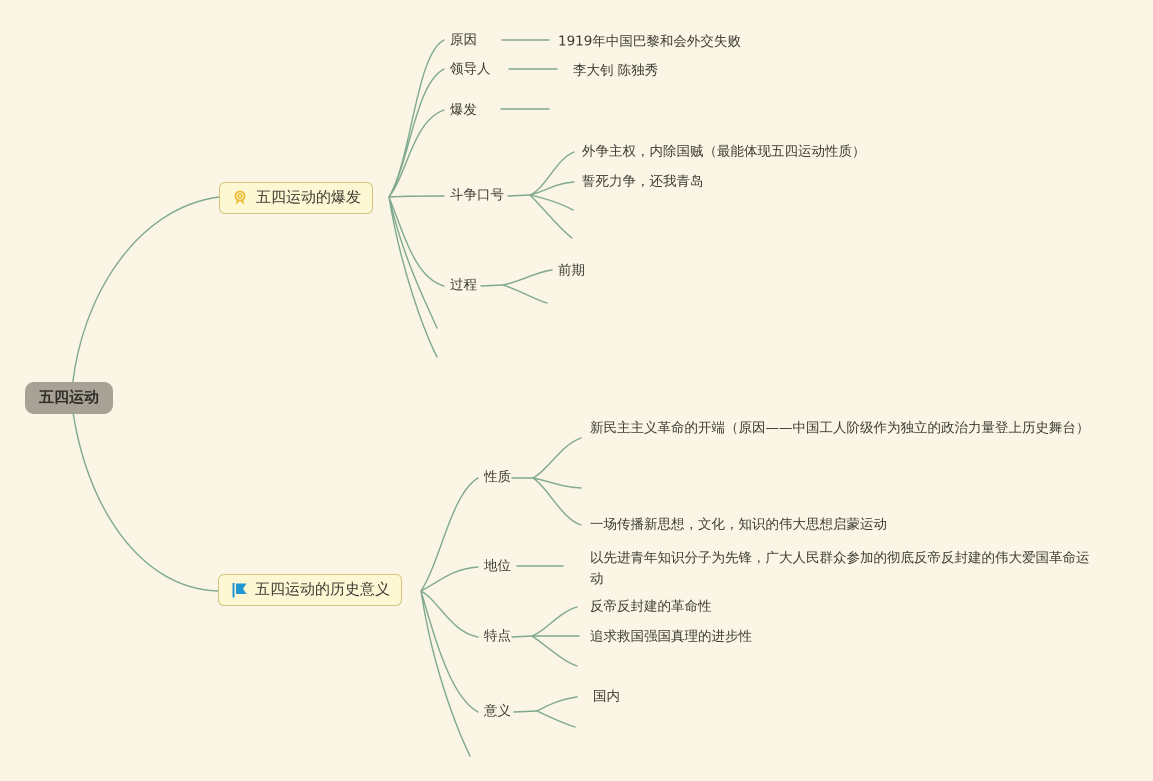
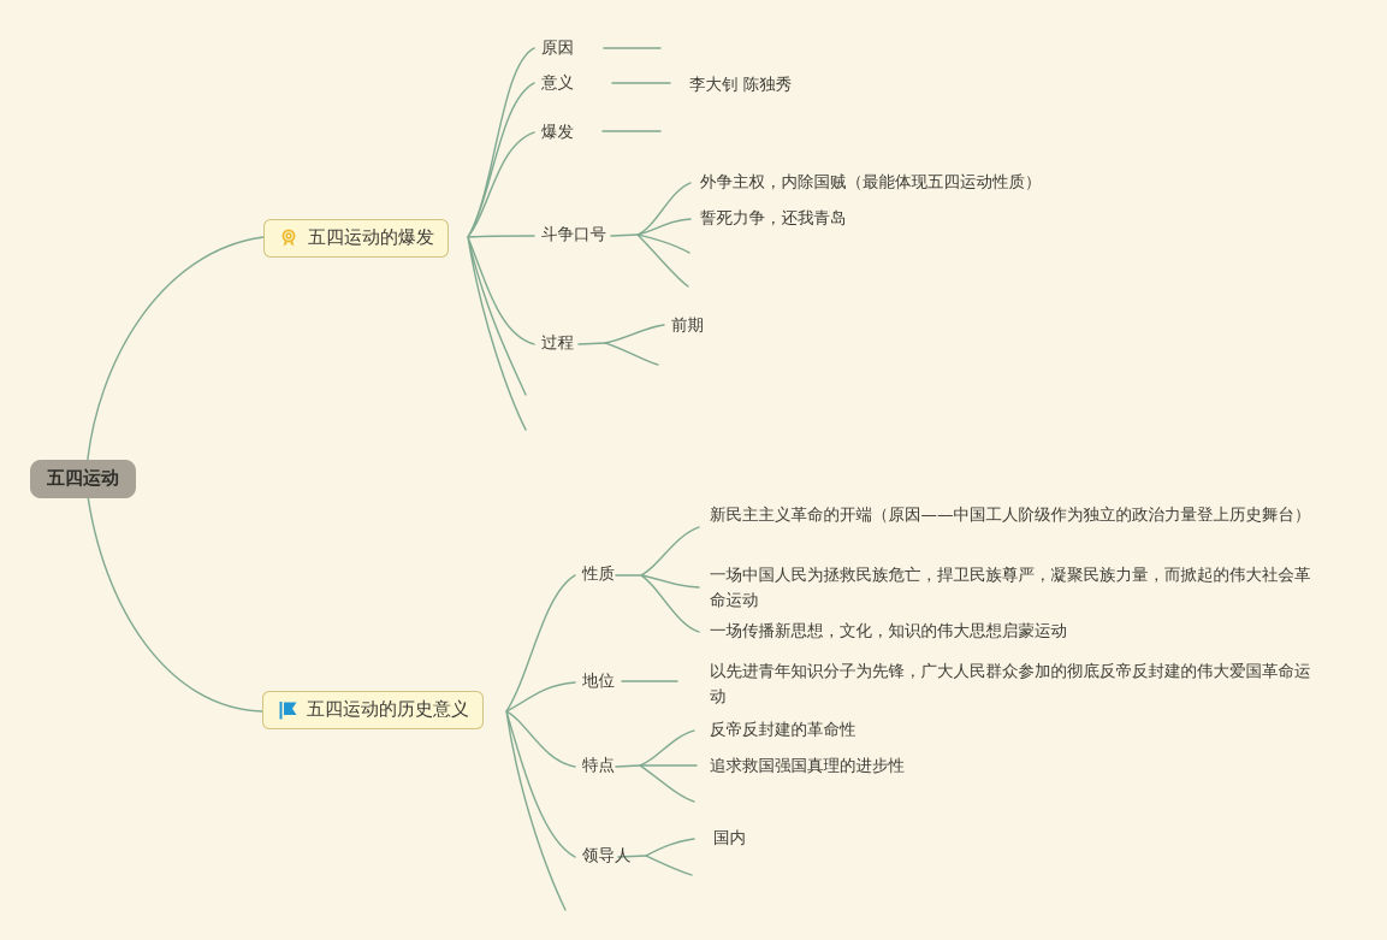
  五四运动
  五四运动的爆发
  五四运动的历史意义
  原因
- 领导人
+ 意义
  爆发
  斗争口号
  过程
- 1919年中国巴黎和会外交失败
  李大钊 陈独秀
  外争主权，内除国贼（最能体现五四运动性质）
  誓死力争，还我青岛
  前期
  性质
  地位
  特点
- 意义
+ 领导人
  新民主主义革命的开端（原因——中国工人阶级作为独立的政治力量登上历史舞台）
+ 一场中国人民为拯救民族危亡，捍卫民族尊严，凝聚民族力量，而掀起的伟大社会革命运动
  一场传播新思想，文化，知识的伟大思想启蒙运动
  以先进青年知识分子为先锋，广大人民群众参加的彻底反帝反封建的伟大爱国革命运动
  反帝反封建的革命性
  追求救国强国真理的进步性
  国内
